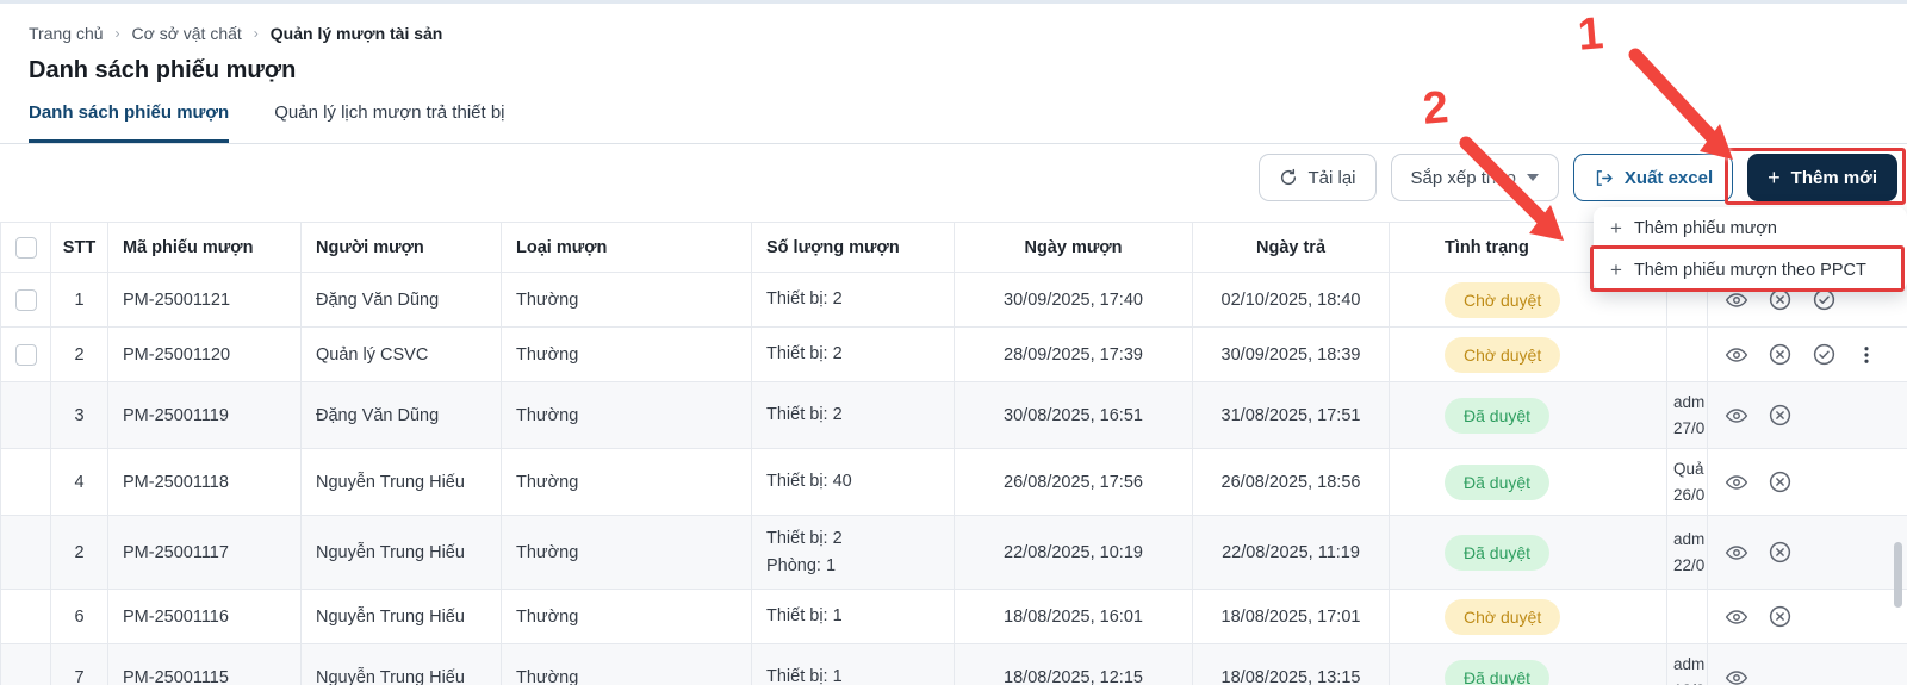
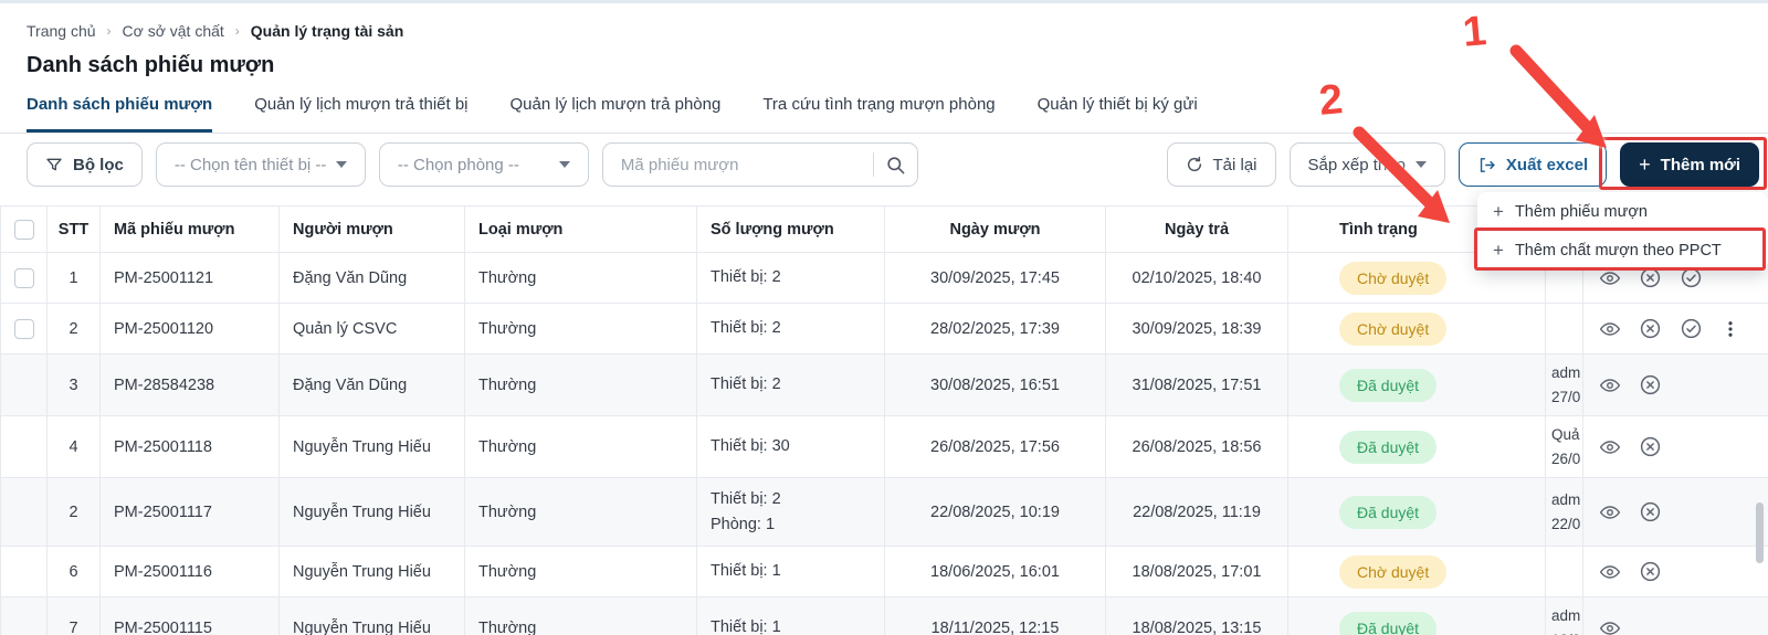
  Trang chủ
  ›
  Cơ sở vật chất
  ›
- Quản lý mượn tài sản
+ Quản lý trạng tài sản
  Danh sách phiếu mượn
  Danh sách phiếu mượn
  Quản lý lịch mượn trả thiết bị
+ Quản lý lịch mượn trả phòng
+ Tra cứu tình trạng mượn phòng
+ Quản lý thiết bị ký gửi
+ Bộ lọc
+ -- Chọn tên thiết bị --
+ -- Chọn phòng --
+ Mã phiếu mượn
  Tải lại
  Sắp xếp tho
  Xuất excel
  +
  Thêm mới
  +
  Thêm phiếu mượn
  +
- Thêm phiếu mượn theo PPCT
+ Thêm chất mượn theo PPCT
  	STT	Mã phiếu mượn	Người mượn	Loại mượn	Số lượng mượn	Ngày mượn	Ngày trả	Tình trạng
- 	1	PM-25001121	Đặng Văn Dũng	Thường	Thiết bị: 2	30/09/2025, 17:40	02/10/2025, 18:40	Chờ duyệt
+ 	1	PM-25001121	Đặng Văn Dũng	Thường	Thiết bị: 2	30/09/2025, 17:45	02/10/2025, 18:40	Chờ duyệt
- 	2	PM-25001120	Quản lý CSVC	Thường	Thiết bị: 2	28/09/2025, 17:39	30/09/2025, 18:39	Chờ duyệt
+ 	2	PM-25001120	Quản lý CSVC	Thường	Thiết bị: 2	28/02/2025, 17:39	30/09/2025, 18:39	Chờ duyệt
- 	3	PM-25001119	Đặng Văn Dũng	Thường	Thiết bị: 2	30/08/2025, 16:51	31/08/2025, 17:51	Đã duyệt	adm27/0
+ 	3	PM-28584238	Đặng Văn Dũng	Thường	Thiết bị: 2	30/08/2025, 16:51	31/08/2025, 17:51	Đã duyệt	adm27/0
- 	4	PM-25001118	Nguyễn Trung Hiếu	Thường	Thiết bị: 40	26/08/2025, 17:56	26/08/2025, 18:56	Đã duyệt	Quả26/0
+ 	4	PM-25001118	Nguyễn Trung Hiếu	Thường	Thiết bị: 30	26/08/2025, 17:56	26/08/2025, 18:56	Đã duyệt	Quả26/0
  	2	PM-25001117	Nguyễn Trung Hiếu	Thường	Thiết bị: 2Phòng: 1	22/08/2025, 10:19	22/08/2025, 11:19	Đã duyệt	adm22/0
- 	6	PM-25001116	Nguyễn Trung Hiếu	Thường	Thiết bị: 1	18/08/2025, 16:01	18/08/2025, 17:01	Chờ duyệt
+ 	6	PM-25001116	Nguyễn Trung Hiếu	Thường	Thiết bị: 1	18/06/2025, 16:01	18/08/2025, 17:01	Chờ duyệt
- 	7	PM-25001115	Nguyễn Trung Hiếu	Thường	Thiết bị: 1	18/08/2025, 12:15	18/08/2025, 13:15	Đã duyệt	adm
+ 	7	PM-25001115	Nguyễn Trung Hiếu	Thường	Thiết bị: 1	18/11/2025, 12:15	18/08/2025, 13:15	Đã duyệt	adm
